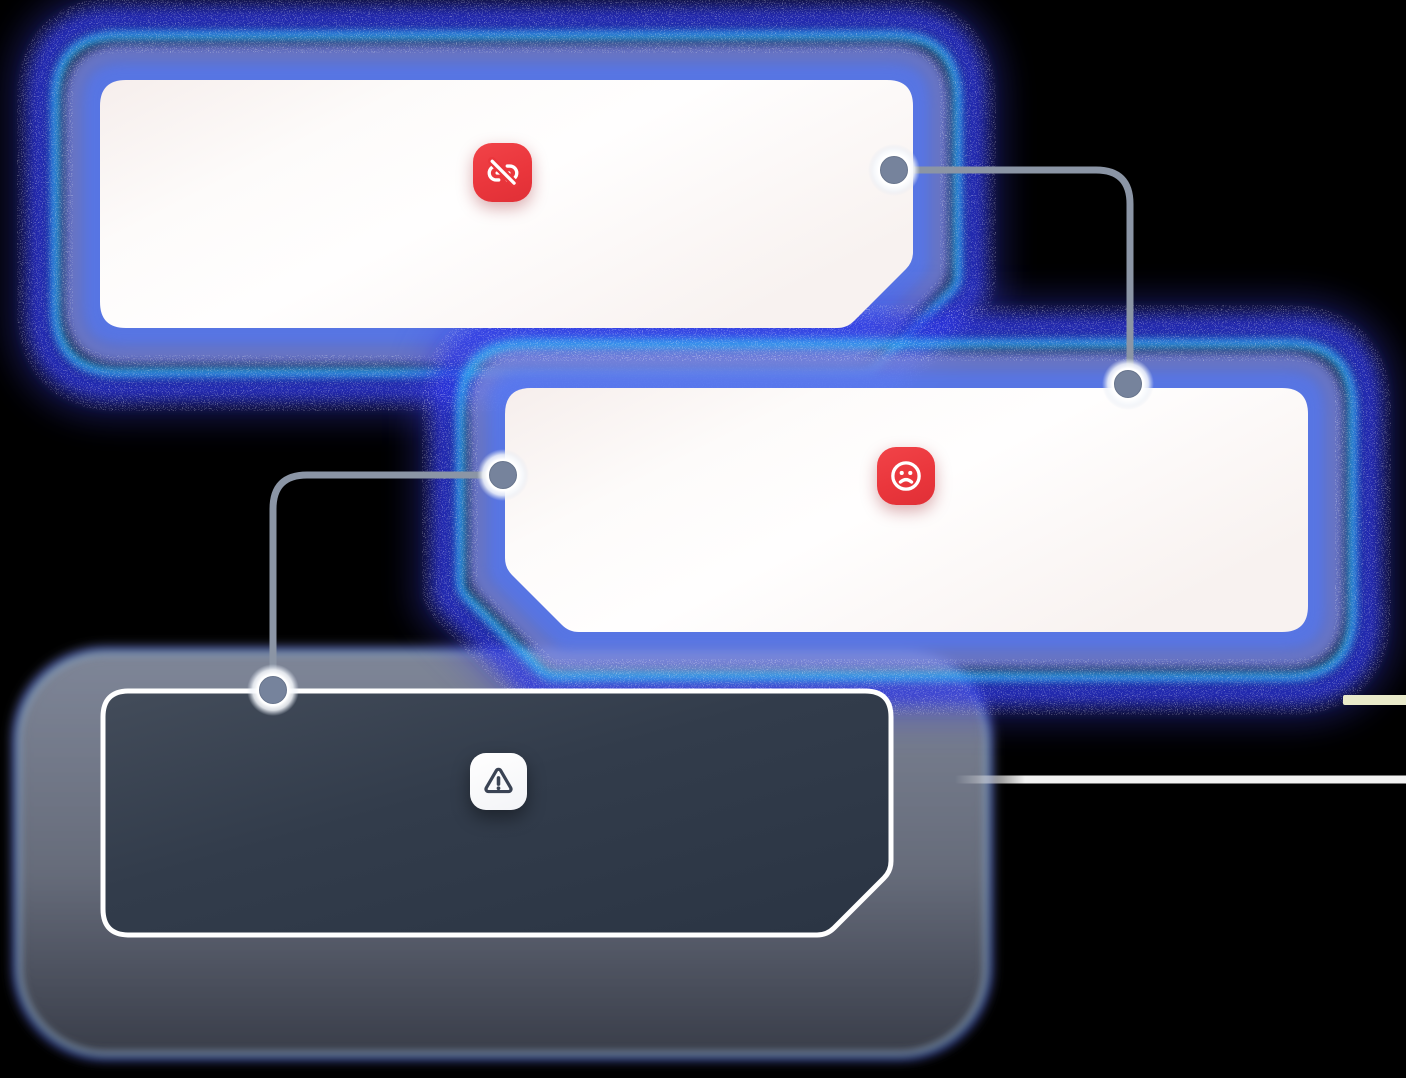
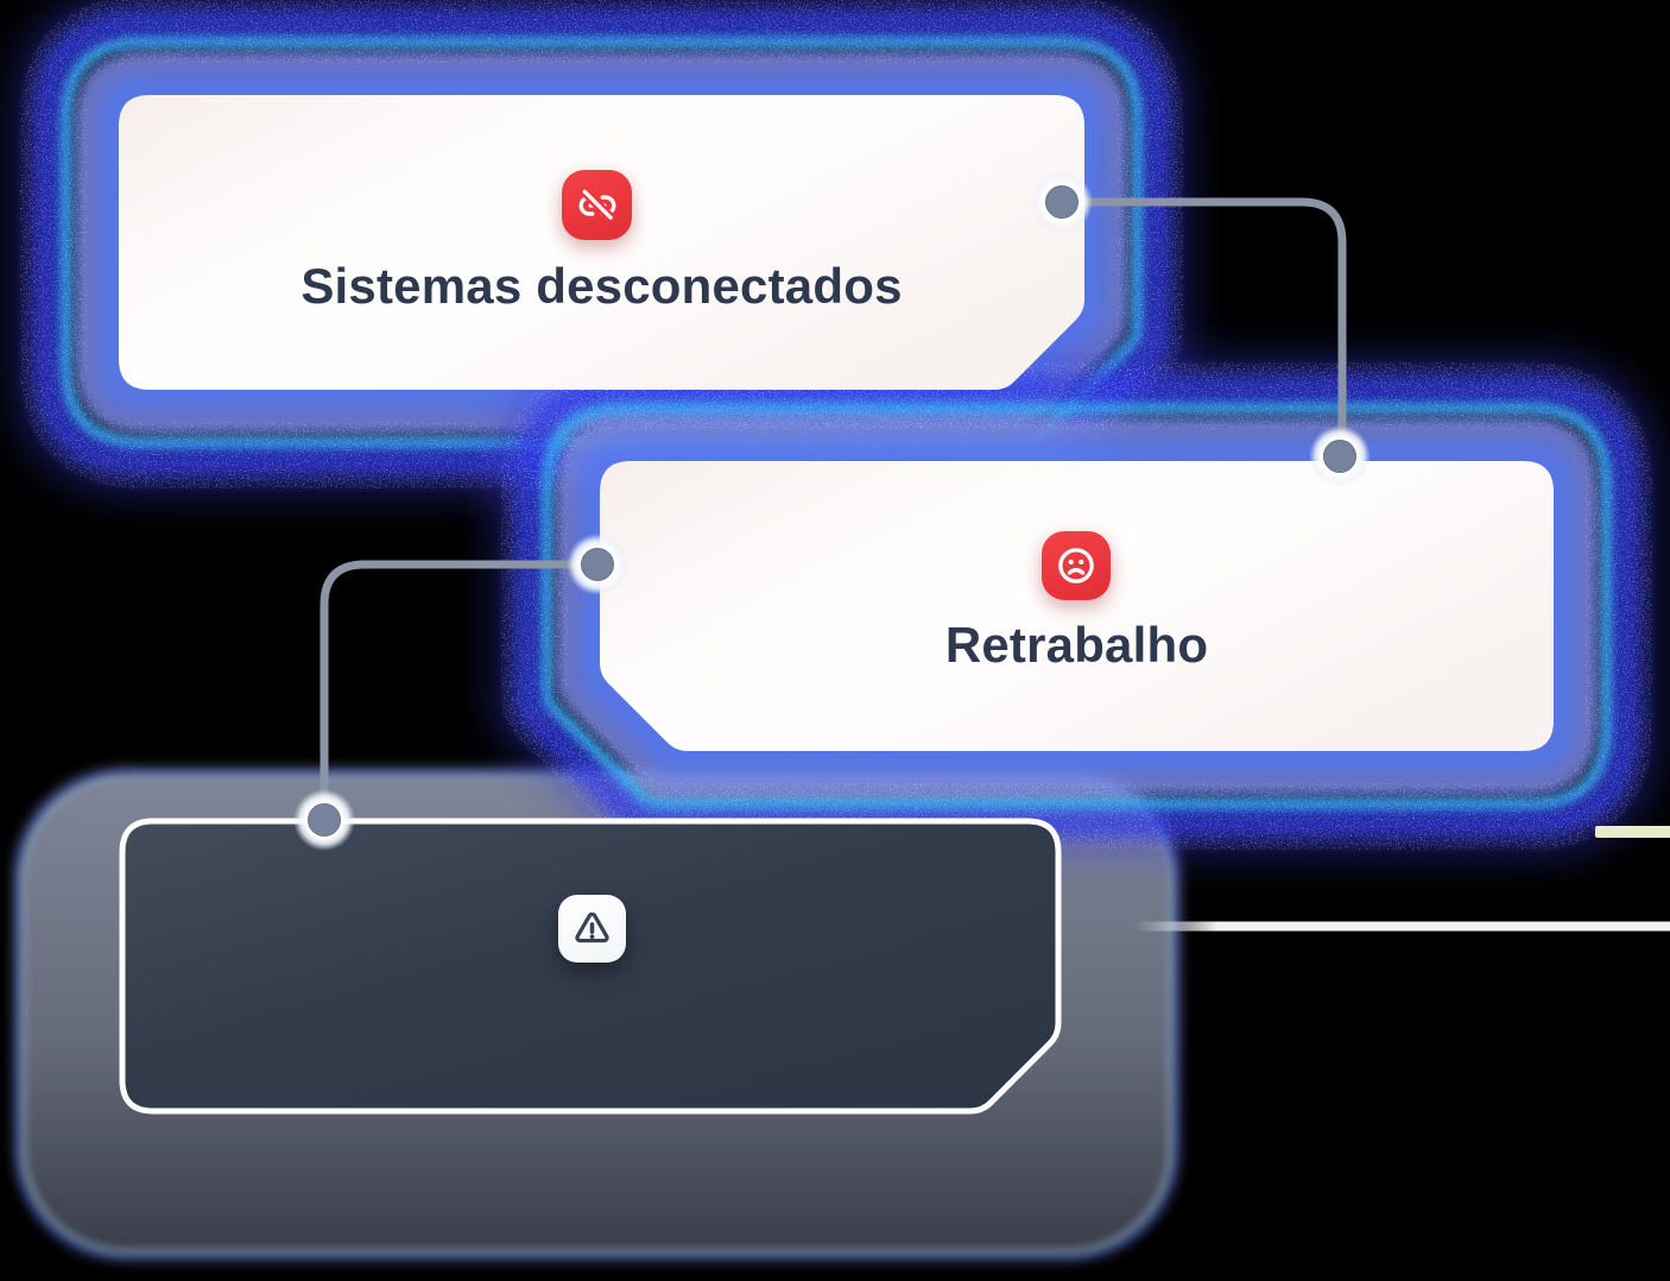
+ Sistemas desconectados
+ Retrabalho
